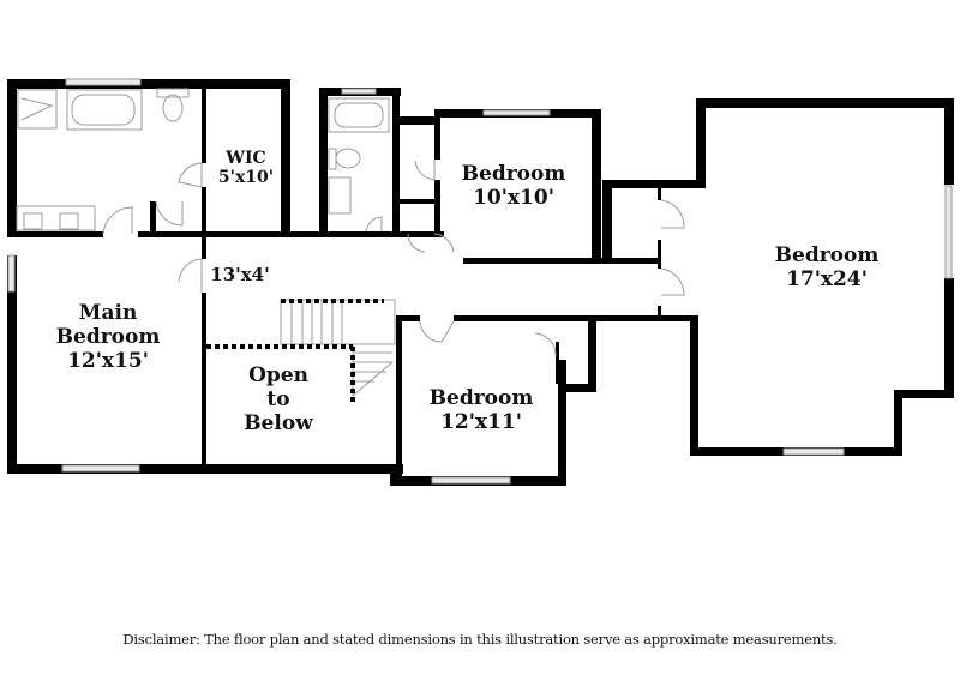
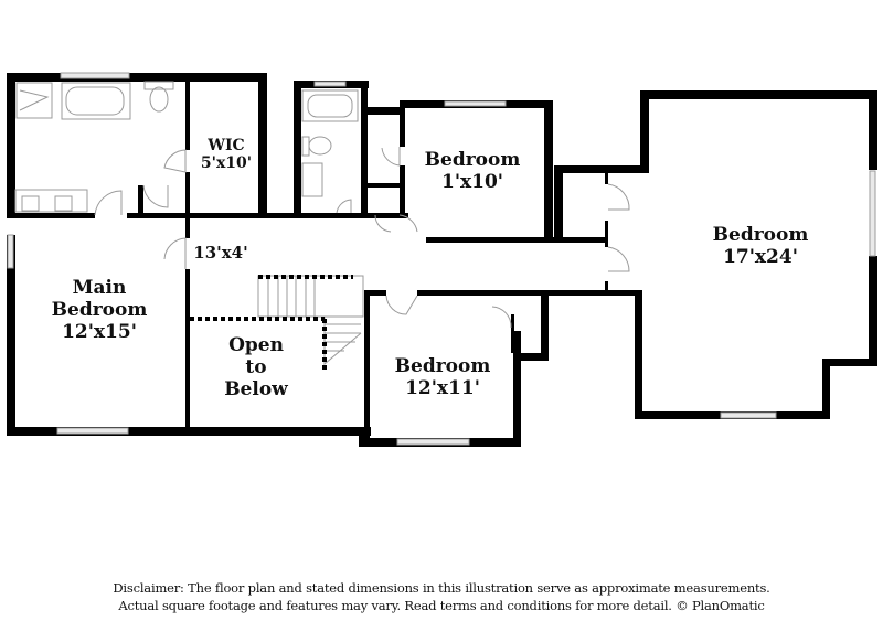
  WIC
  5'x10'
  Bedroom
- 10'x10'
+ 1'x10'
  Bedroom
  17'x24'
  13'x4'
  Main
  Bedroom
  12'x15'
  Open
  to
  Below
  Bedroom
  12'x11'
  Disclaimer: The floor plan and stated dimensions in this illustration serve as approximate measurements.
+ Actual square footage and features may vary. Read terms and conditions for more detail. © PlanOmatic
